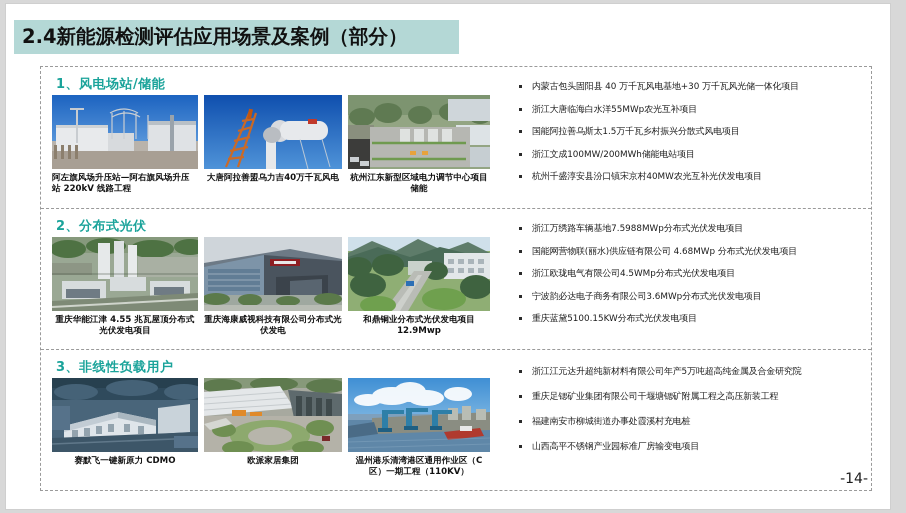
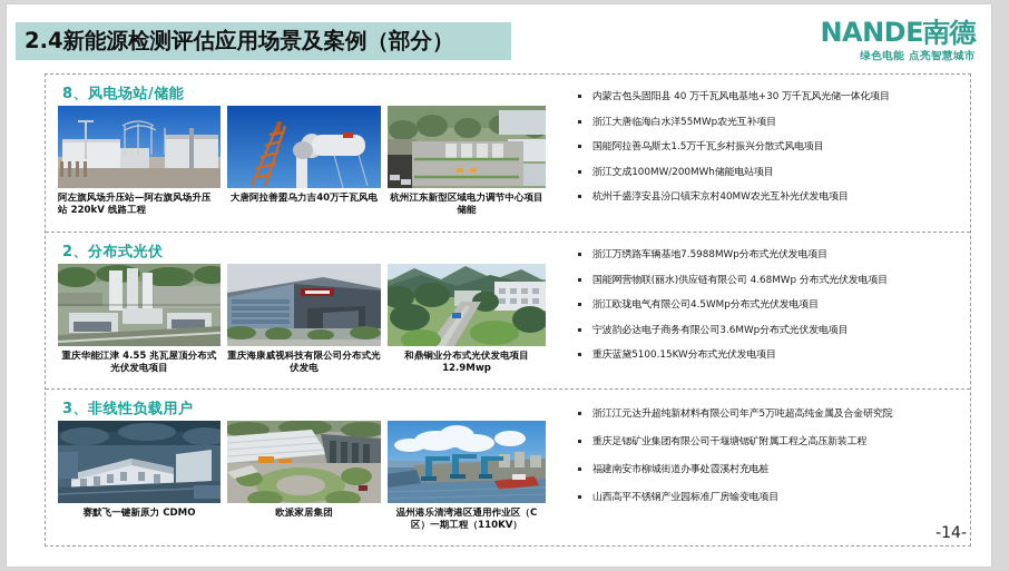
  2.4新能源检测评估应用场景及案例（部分）
+ NANDE南德
+ 绿色电能 点亮智慧城市
- 1、风电场站/储能
+ 8、风电场站/储能
  阿左旗风场升压站—阿右旗风场升压站 220kV 线路工程
  大唐阿拉善盟乌力吉40万千瓦风电
  杭州江东新型区域电力调节中心项目 储能
  内蒙古包头固阳县 40 万千瓦风电基地+30 万千瓦风光储一体化项目
  浙江大唐临海白水洋55MWp农光互补项目
  国能阿拉善乌斯太1.5万千瓦乡村振兴分散式风电项目
  浙江文成100MW/200MWh储能电站项目
  杭州千盛淳安县汾口镇宋京村40MW农光互补光伏发电项目
  2、分布式光伏
  重庆华能江津 4.55 兆瓦屋顶分布式光伏发电项目
  重庆海康威视科技有限公司分布式光伏发电
  和鼎铜业分布式光伏发电项目 12.9Mwp
  浙江万绣路车辆基地7.5988MWp分布式光伏发电项目
  国能网营物联(丽水)供应链有限公司 4.68MWp 分布式光伏发电项目
  浙江欧珑电气有限公司4.5WMp分布式光伏发电项目
  宁波韵必达电子商务有限公司3.6MWp分布式光伏发电项目
  重庆蓝黛5100.15KW分布式光伏发电项目
  3、非线性负载用户
  赛默飞一键新原力 CDMO
  欧派家居集团
  温州港乐清湾港区通用作业区（C 区）一期工程（110KV）
  浙江江元达升超纯新材料有限公司年产5万吨超高纯金属及合金研究院
  重庆足锶矿业集团有限公司干堰塘锶矿附属工程之高压新装工程
  福建南安市柳城街道办事处霞溪村充电桩
  山西高平不锈钢产业园标准厂房输变电项目
  -14-
